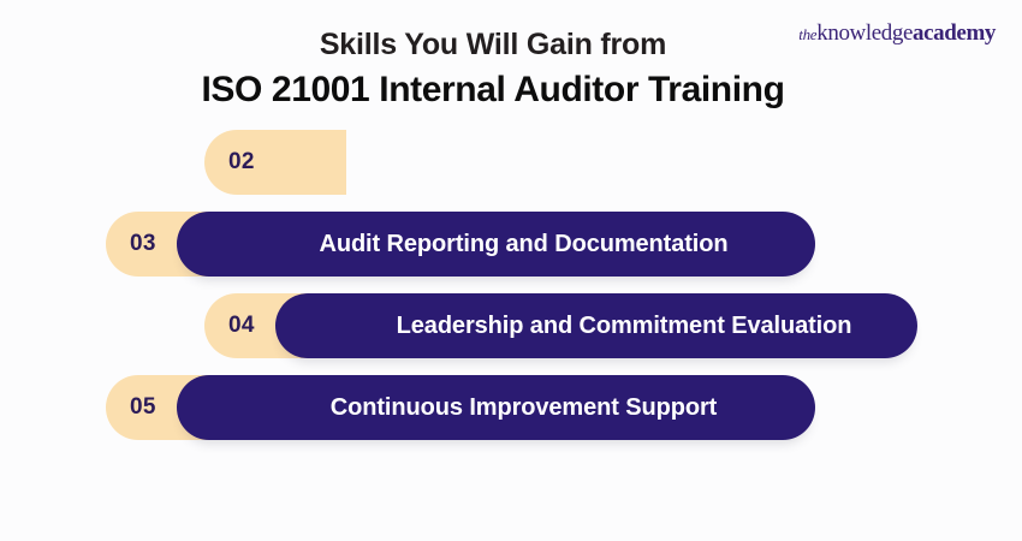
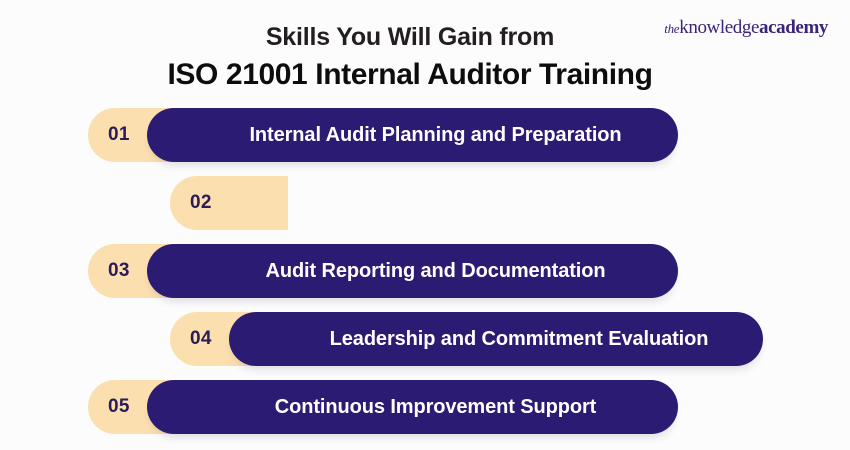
  theknowledgeacademy
  Skills You Will Gain from
  ISO 21001 Internal Auditor Training
+ 01
+ Internal Audit Planning and Preparation
  02
  03
  Audit Reporting and Documentation
  04
  Leadership and Commitment Evaluation
  05
  Continuous Improvement Support
